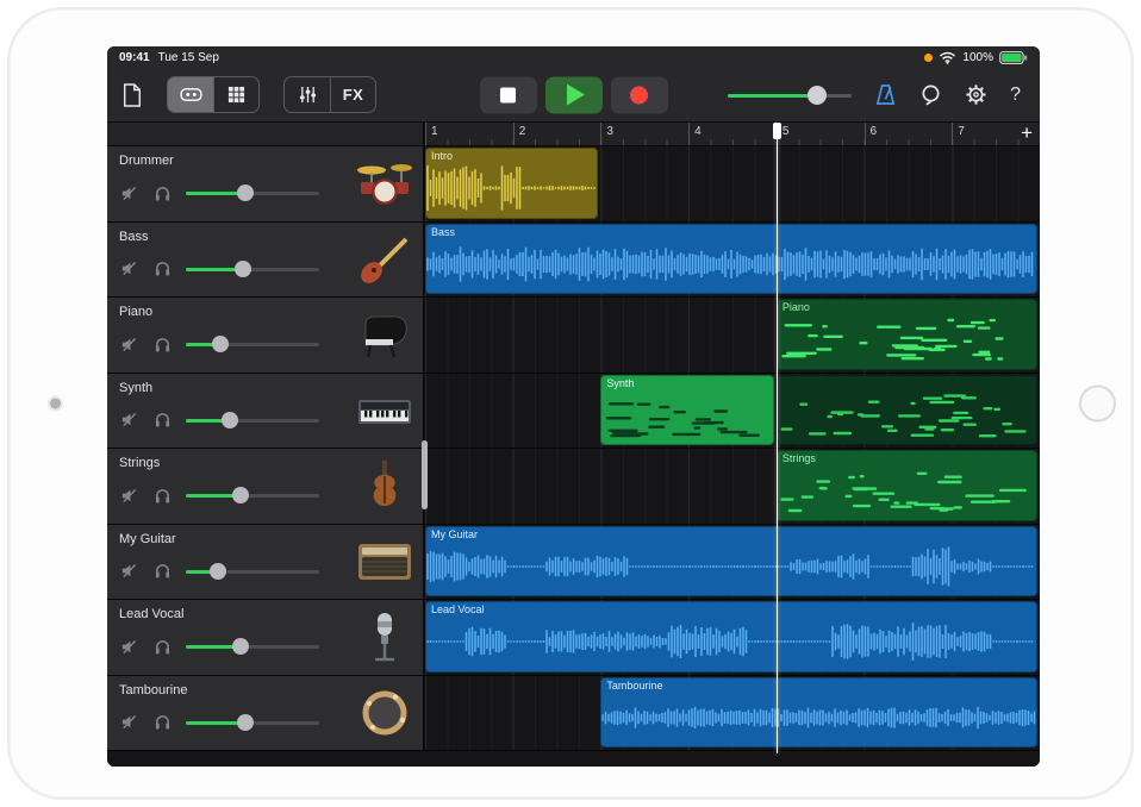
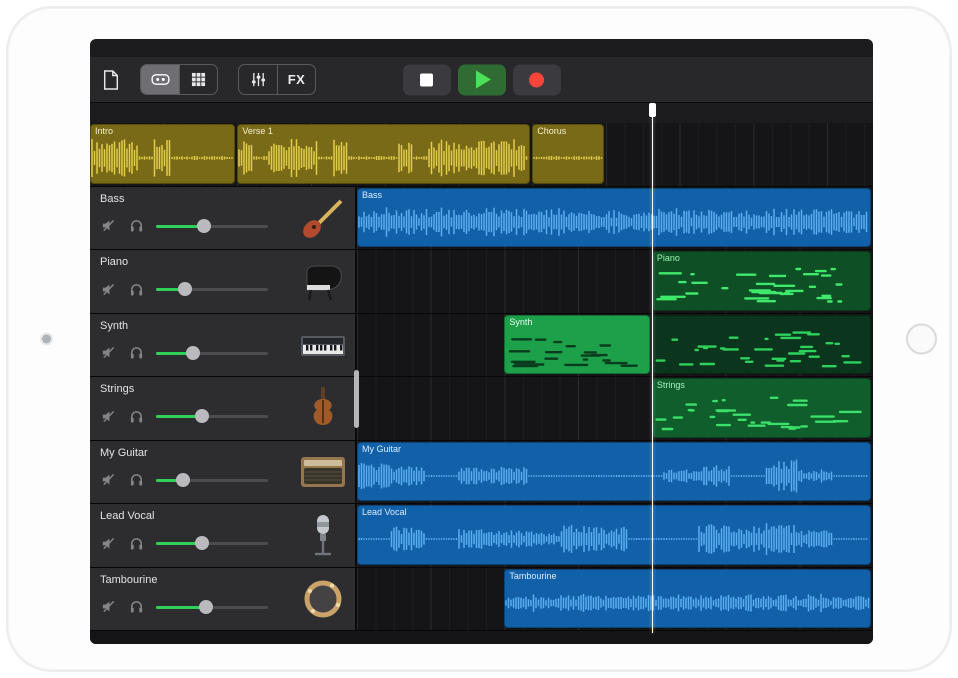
- 09:41
- Tue 15 Sep
- 100%
  FX
- ?
- 1
- 2
- 3
- 4
- 5
- 6
- 7
- +
- Drummer
  Intro
+ Verse 1
+ Chorus
  Bass
  Bass
  Piano
  Piano
  Synth
  Synth
  Strings
  Strings
  My Guitar
  My Guitar
  Lead Vocal
  Lead Vocal
  Tambourine
  Tambourine
